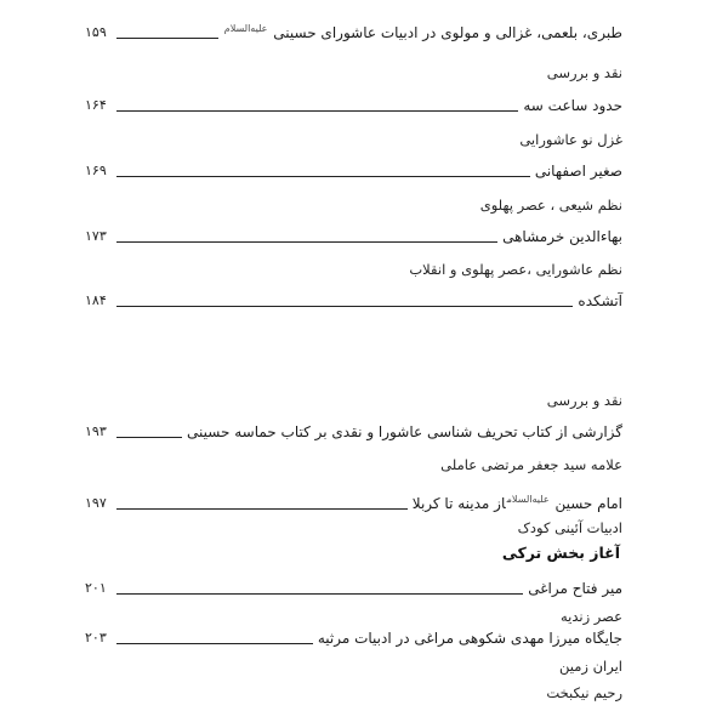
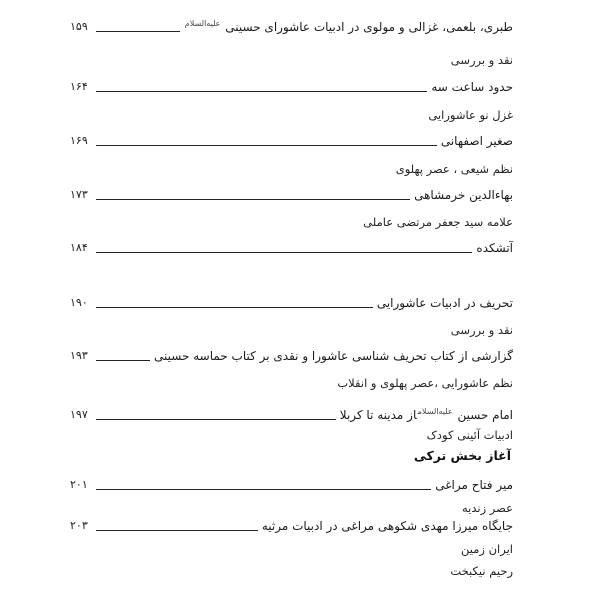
  طبری، بلعمی، غزالی و مولوی در ادبیات عاشورای حسینی علیه‌السلام
  ۱۵۹
  نقد و بررسی
  حدود ساعت سه
  ۱۶۴
  غزل نو عاشورایی
  صغیر اصفهانی
  ۱۶۹
  نظم شیعی ، عصر پهلوی
  بهاءالدین خرمشاهی
  ۱۷۳
- نظم عاشورایی ،عصر پهلوی و انقلاب
+ علامه سید جعفر مرتضی عاملی
  آتشکده
  ۱۸۴
+ تحریف در ادبیات عاشورایی
+ ۱۹۰
  نقد و بررسی
  گزارشی از کتاب تحریف شناسی عاشورا و نقدی بر کتاب حماسه حسینی
  ۱۹۳
- علامه سید جعفر مرتضی عاملی
+ نظم عاشورایی ،عصر پهلوی و انقلاب
  امام حسین علیه‌السلاماز مدینه تا کربلا
  ۱۹۷
  ادبیات آئینی کودک
  آغاز بخش ترکی
  میر فتاح مراغی
  ۲۰۱
  عصر زندیه
  جایگاه میرزا مهدی شکوهی مراغی در ادبیات مرثیه
  ۲۰۳
  ایران زمین
  رحیم نیکبخت
